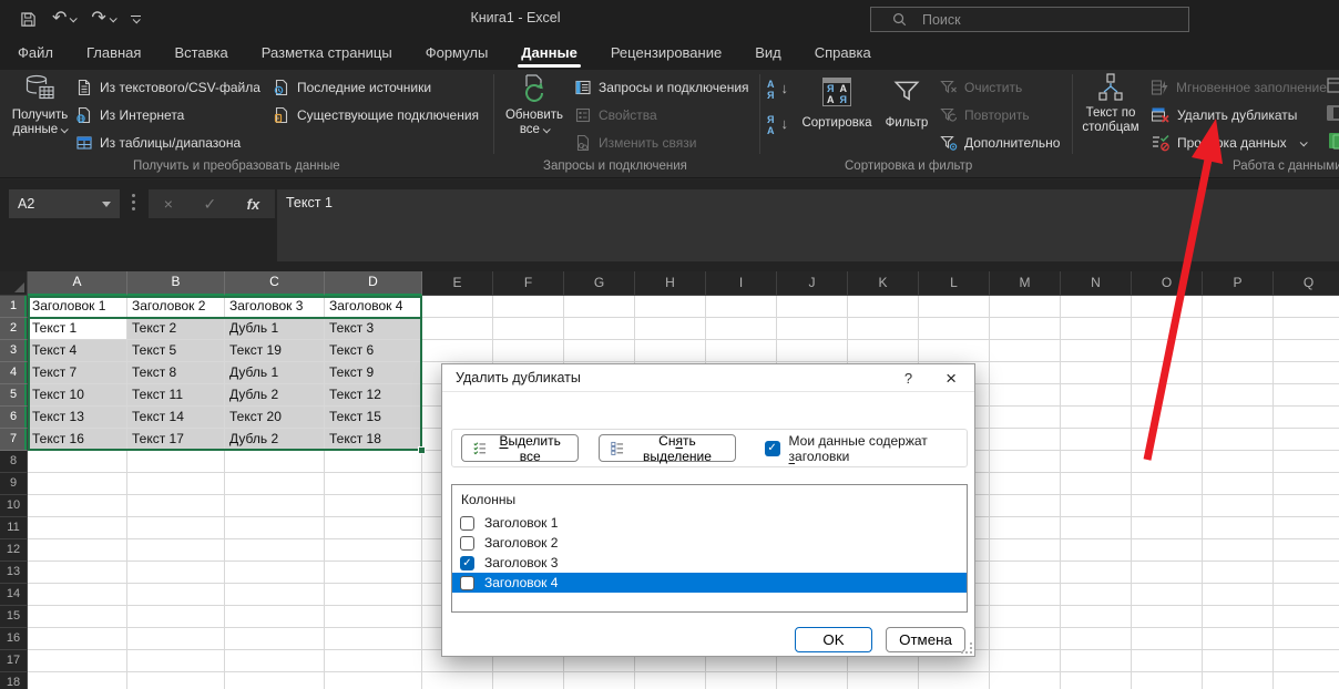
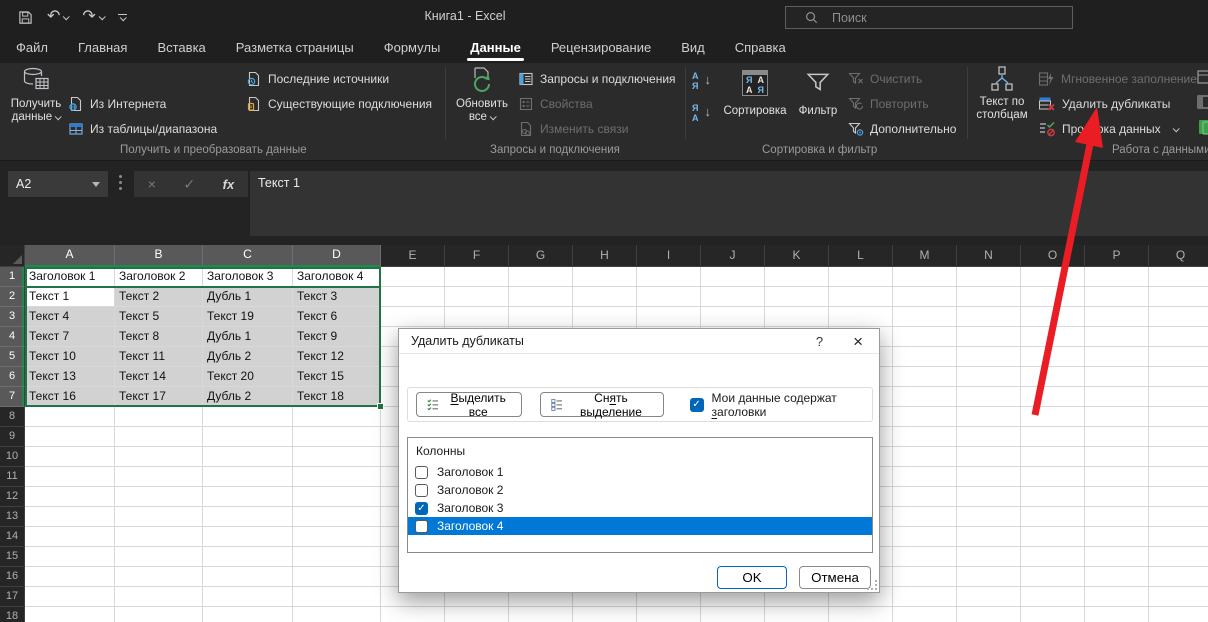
  ↶
  ↷
  Книга1 - Excel
  Поиск
  Файл
  Главная
  Вставка
  Разметка страницы
  Формулы
  Данные
  Рецензирование
  Вид
  Справка
  Получить
  данные
- Из текстового/CSV-файла
  Из Интернета
  Из таблицы/диапазона
  Последние источники
  Существующие подключения
  Обновить
  все
  Запросы и подключения
  Свойства
  Изменить связи
  А
  Я
  ↓
  Я
  А
  ↓
  Я
  А
  А
  Я
  Сортировка
  Фильтр
  Очистить
  Повторить
  Дополнительно
  Текст по
  столбцам
  Мгновенное заполнение
  Удалить дубликаты
  Прока данных
  Получить и преобразовать данные
  Запросы и подключения
  Сортировка и фильтр
  Работа с данными
  A2
  ×
  ✓
  fx
  Текст 1
  A
  B
  C
  D
  E
  F
  G
  H
  I
  J
  K
  L
  M
  N
  O
  P
  Q
  1
  2
  3
  4
  5
  6
  7
  8
  9
  10
  11
  12
  13
  14
  15
  16
  17
  18
  Заголовок 1
  Заголовок 2
  Заголовок 3
  Заголовок 4
  Текст 1
  Текст 2
  Дубль 1
  Текст 3
  Текст 4
  Текст 5
  Текст 19
  Текст 6
  Текст 7
  Текст 8
  Дубль 1
  Текст 9
  Текст 10
  Текст 11
  Дубль 2
  Текст 12
  Текст 13
  Текст 14
  Текст 20
  Текст 15
  Текст 16
  Текст 17
  Дубль 2
  Текст 18
  Удалить дубликаты
  ?
  ×
  Выделить все
  Снять выделение
  ✓
  Мои данные содержат заголовки
  Колонны
  Заголовок 1
  Заголовок 2
  ✓
  Заголовок 3
  Заголовок 4
  OK
  Отмена
